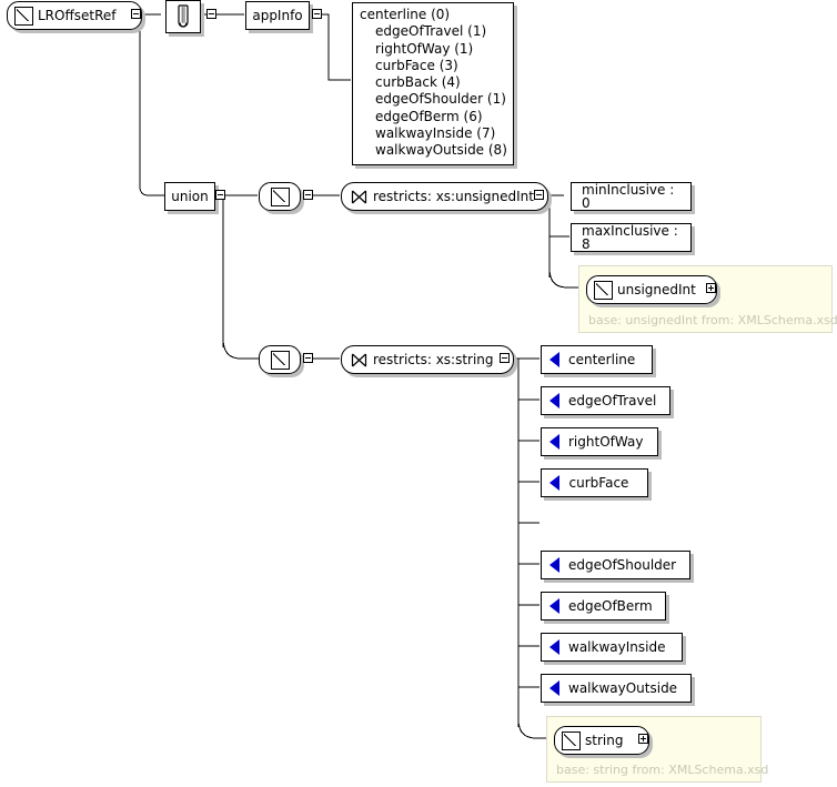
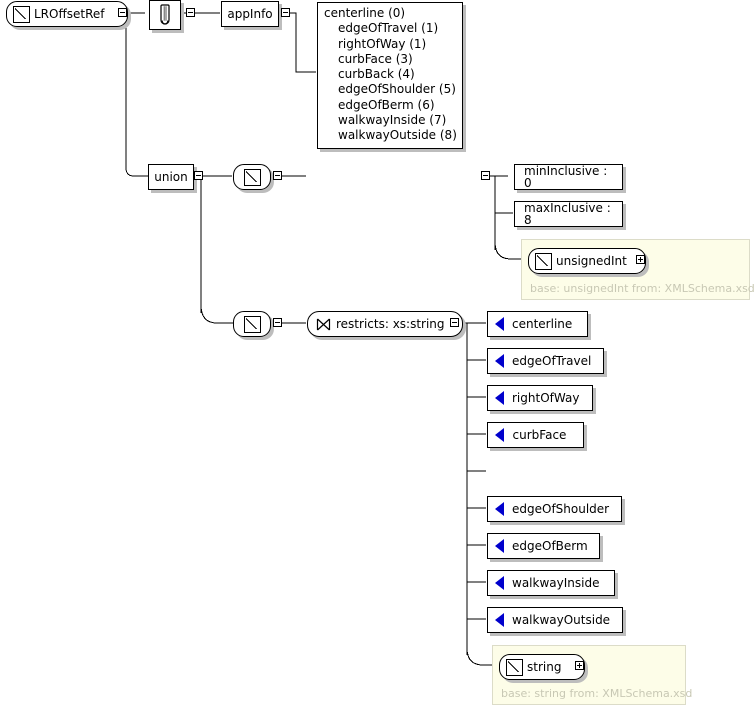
  LROffsetRef
  appInfo
  centerline (0)
  edgeOfTravel (1)
  rightOfWay (1)
  curbFace (3)
  curbBack (4)
- edgeOfShoulder (1)
+ edgeOfShoulder (5)
  edgeOfBerm (6)
  walkwayInside (7)
  walkwayOutside (8)
  union
- restricts: xs:unsignedInt
  minInclusive : 0
  maxInclusive : 8
  unsignedInt
  base: unsignedInt from: XMLSchema.xsd
  restricts: xs:string
  centerline
  edgeOfTravel
  rightOfWay
  curbFace
  edgeOfShoulder
  edgeOfBerm
  walkwayInside
  walkwayOutside
  string
  base: string from: XMLSchema.xsd
